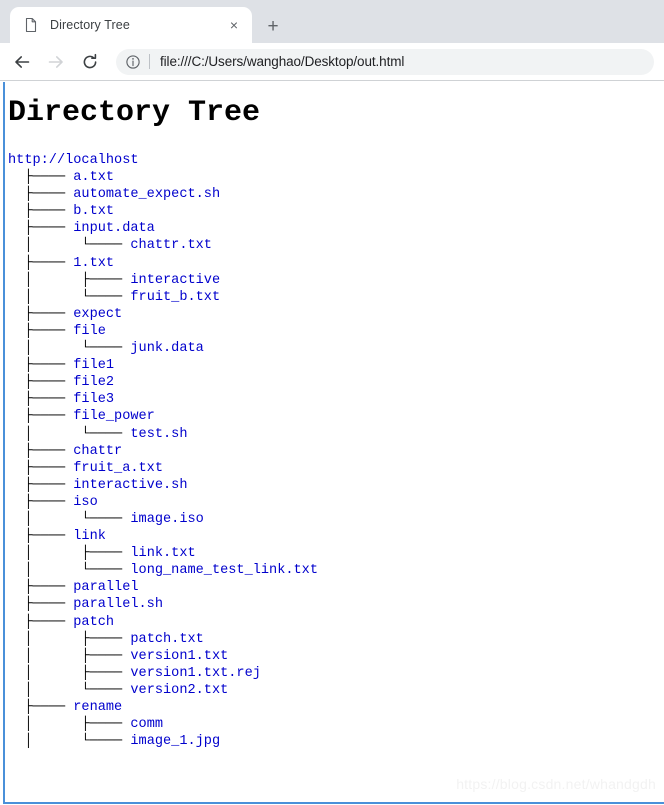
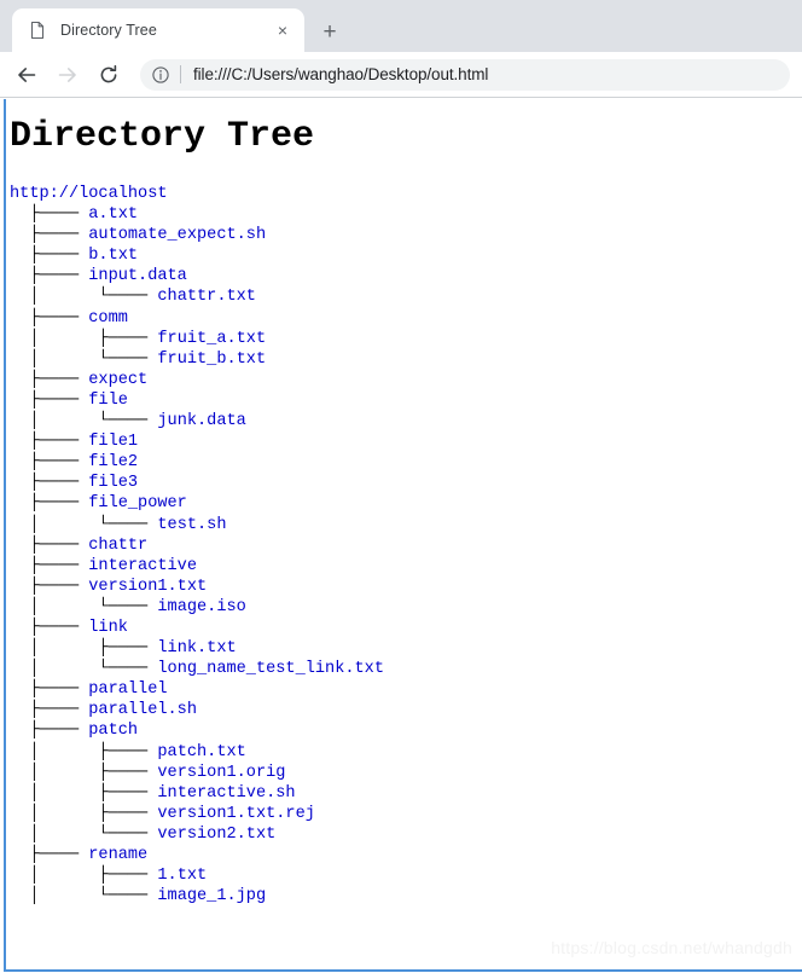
  Directory Tree
  ×
  +
  file:///C:/Users/wanghao/Desktop/out.html
  Directory Tree
  http://localhost
  ├──── a.txt
  ├──── automate_expect.sh
  ├──── b.txt
  ├──── input.data
  │ └──── chattr.txt
- ├──── 1.txt
+ ├──── comm
- │ ├──── interactive
+ │ ├──── fruit_a.txt
  │ └──── fruit_b.txt
  ├──── expect
  ├──── file
  │ └──── junk.data
  ├──── file1
  ├──── file2
  ├──── file3
  ├──── file_power
  │ └──── test.sh
  ├──── chattr
- ├──── fruit_a.txt
+ ├──── interactive
- ├──── interactive.sh
+ ├──── version1.txt
- ├──── iso
  │ └──── image.iso
  ├──── link
  │ ├──── link.txt
  │ └──── long_name_test_link.txt
  ├──── parallel
  ├──── parallel.sh
  ├──── patch
  │ ├──── patch.txt
+ │ ├──── version1.orig
- │ ├──── version1.txt
+ │ ├──── interactive.sh
  │ ├──── version1.txt.rej
  │ └──── version2.txt
  ├──── rename
- │ ├──── comm
+ │ ├──── 1.txt
  │ └──── image_1.jpg
